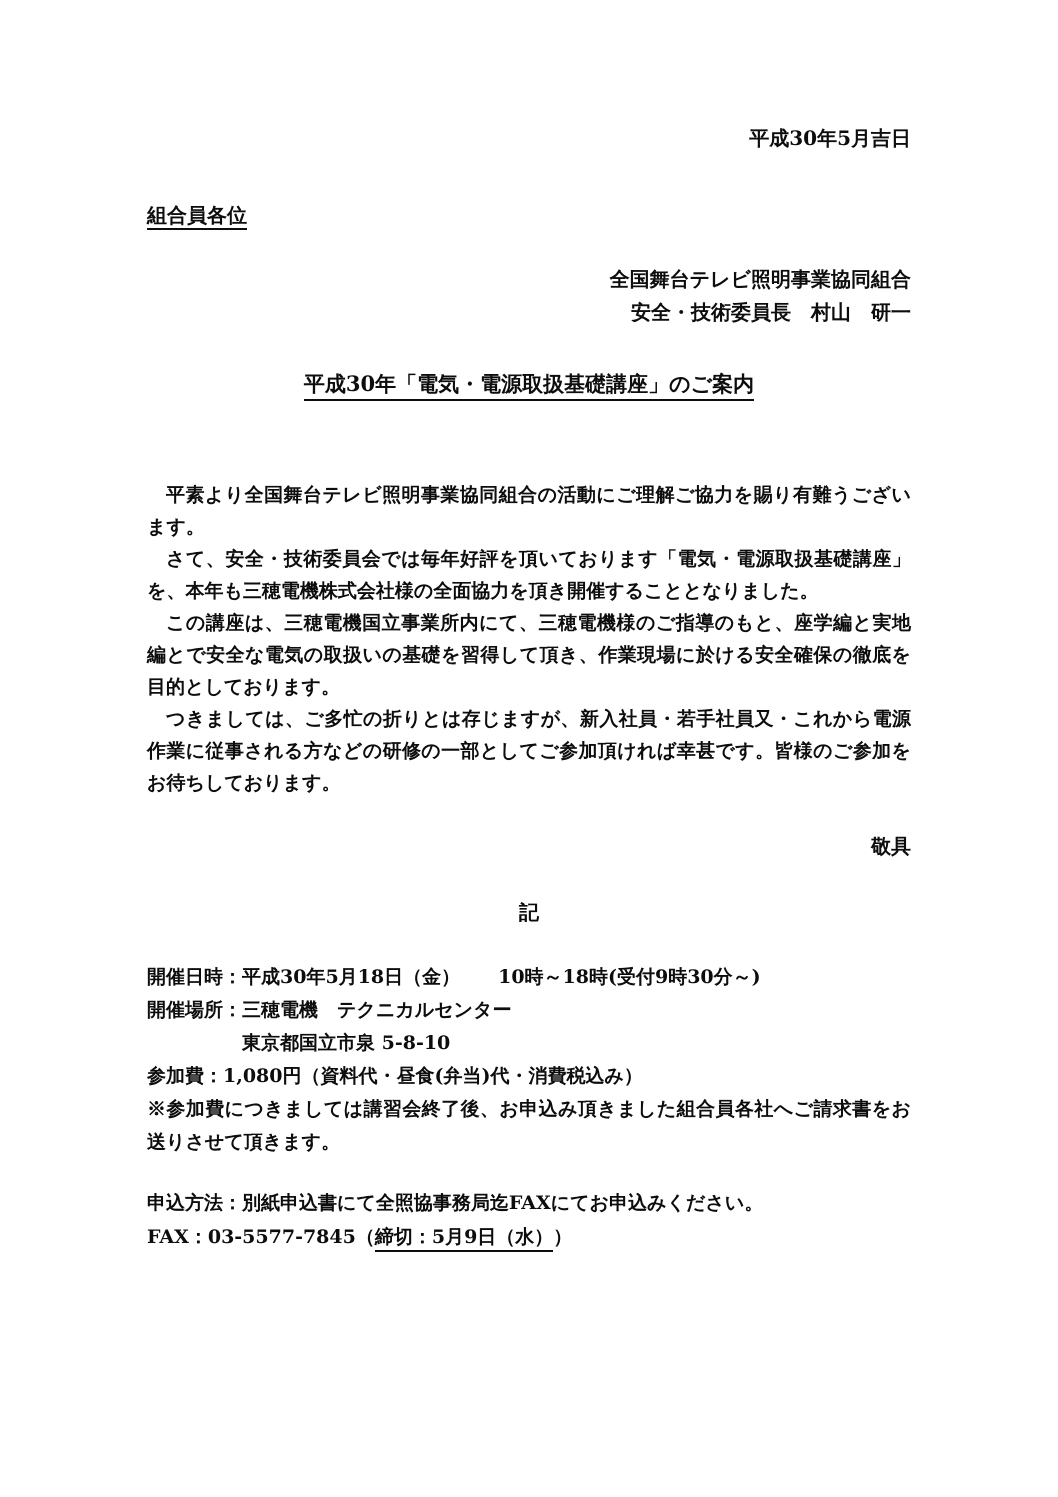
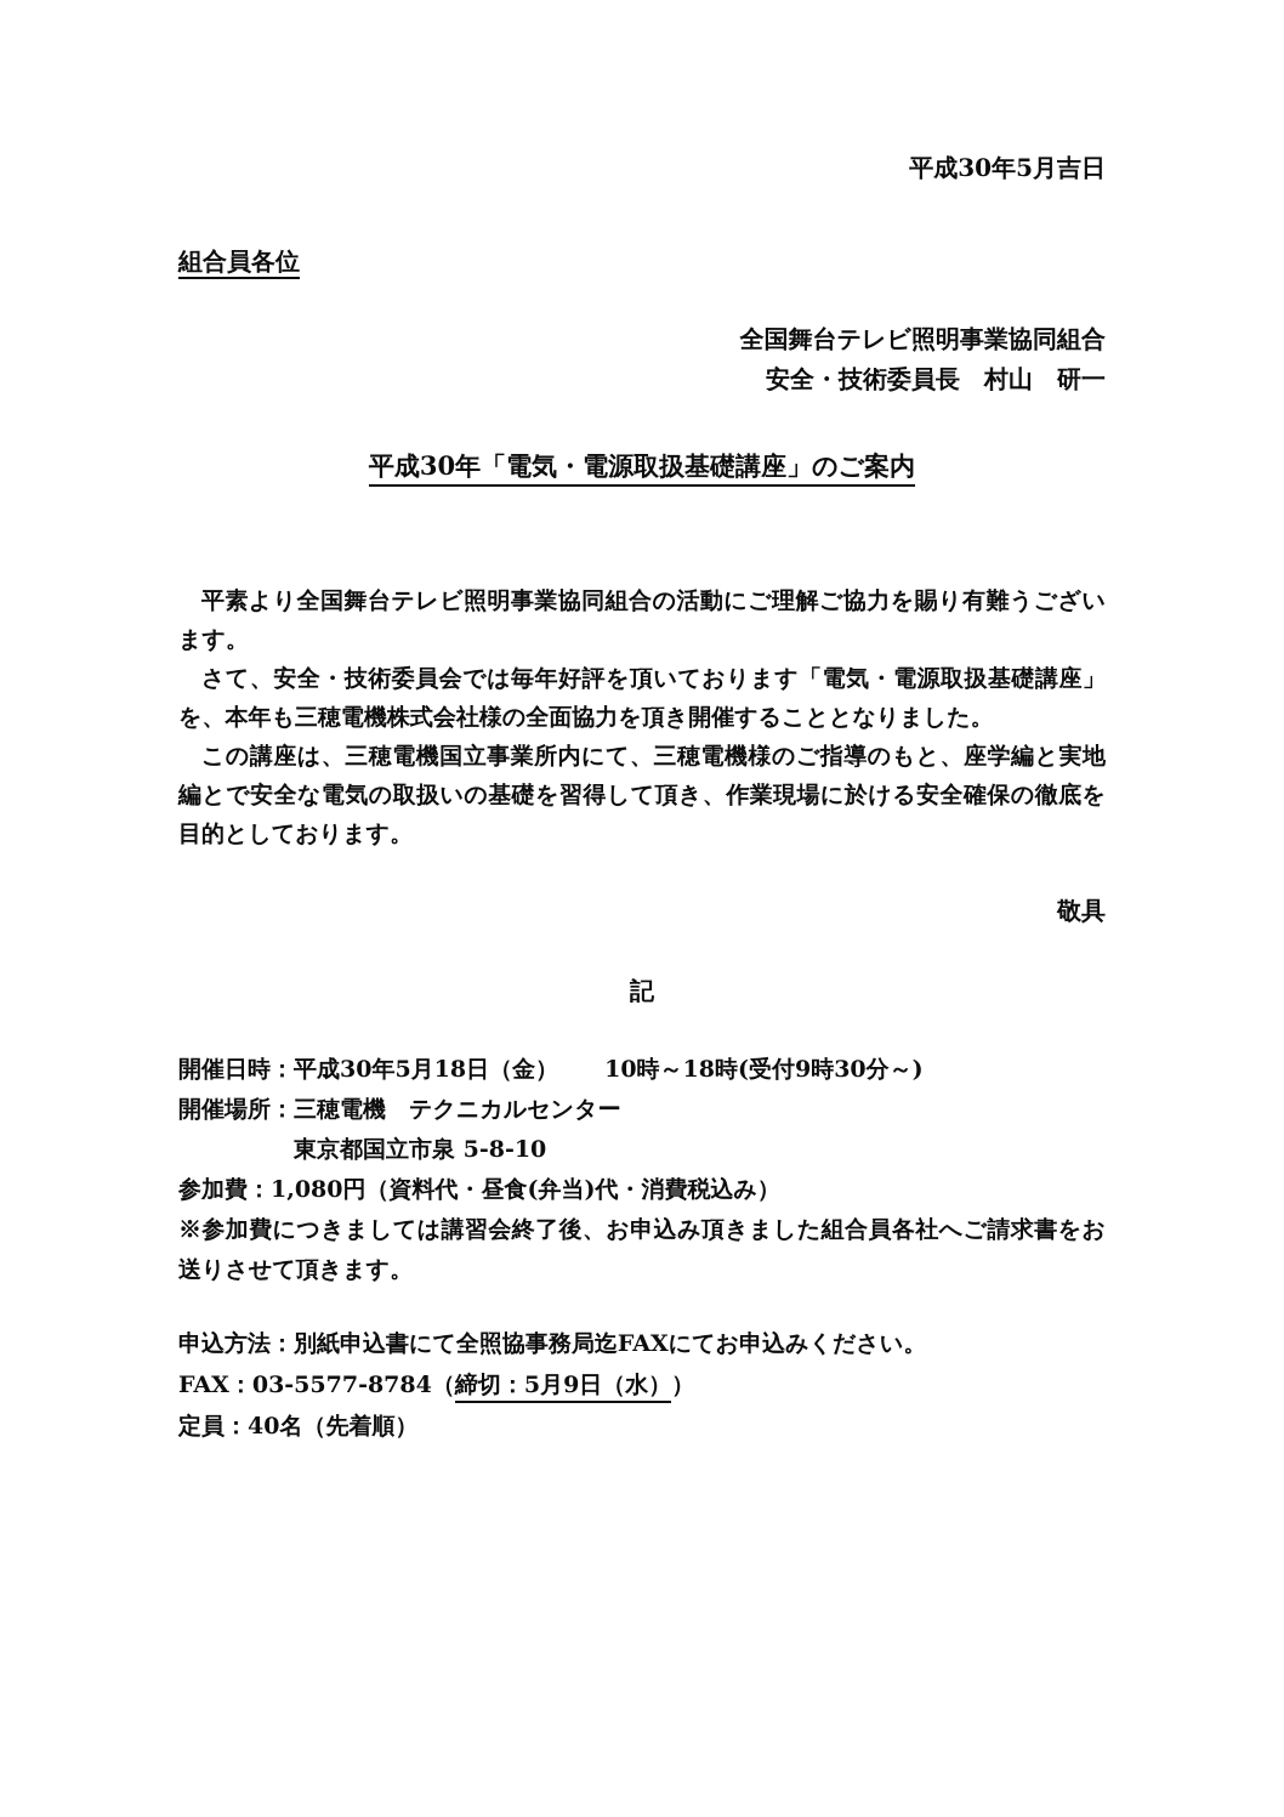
  平成30年5月吉日
  組合員各位
  全国舞台テレビ照明事業協同組合
  安全・技術委員長 村山 研一
  平成30年「電気・電源取扱基礎講座」のご案内
  平素より全国舞台テレビ照明事業協同組合の活動にご理解ご協力を賜り有難うございます。
  さて、安全・技術委員会では毎年好評を頂いております「電気・電源取扱基礎講座」を、本年も三穂電機株式会社様の全面協力を頂き開催することとなりました。
  この講座は、三穂電機国立事業所内にて、三穂電機様のご指導のもと、座学編と実地編とで安全な電気の取扱いの基礎を習得して頂き、作業現場に於ける安全確保の徹底を目的としております。
- つきましては、ご多忙の折りとは存じますが、新入社員・若手社員又・これから電源作業に従事される方などの研修の一部としてご参加頂ければ幸甚です。皆様のご参加をお待ちしております。
  敬具
  記
  開催日時：平成30年5月18日（金） 10時～18時(受付9時30分～)
  開催場所：三穂電機 テクニカルセンター
  東京都国立市泉 5-8-10
  参加費：1,080円（資料代・昼食(弁当)代・消費税込み）
  ※参加費につきましては講習会終了後、お申込み頂きました組合員各社へご請求書をお送りさせて頂きます。
  申込方法：別紙申込書にて全照協事務局迄FAXにてお申込みください。
- FAX：03-5577-7845（締切：5月9日（水））
+ FAX：03-5577-8784（締切：5月9日（水））
+ 定員：40名（先着順）
